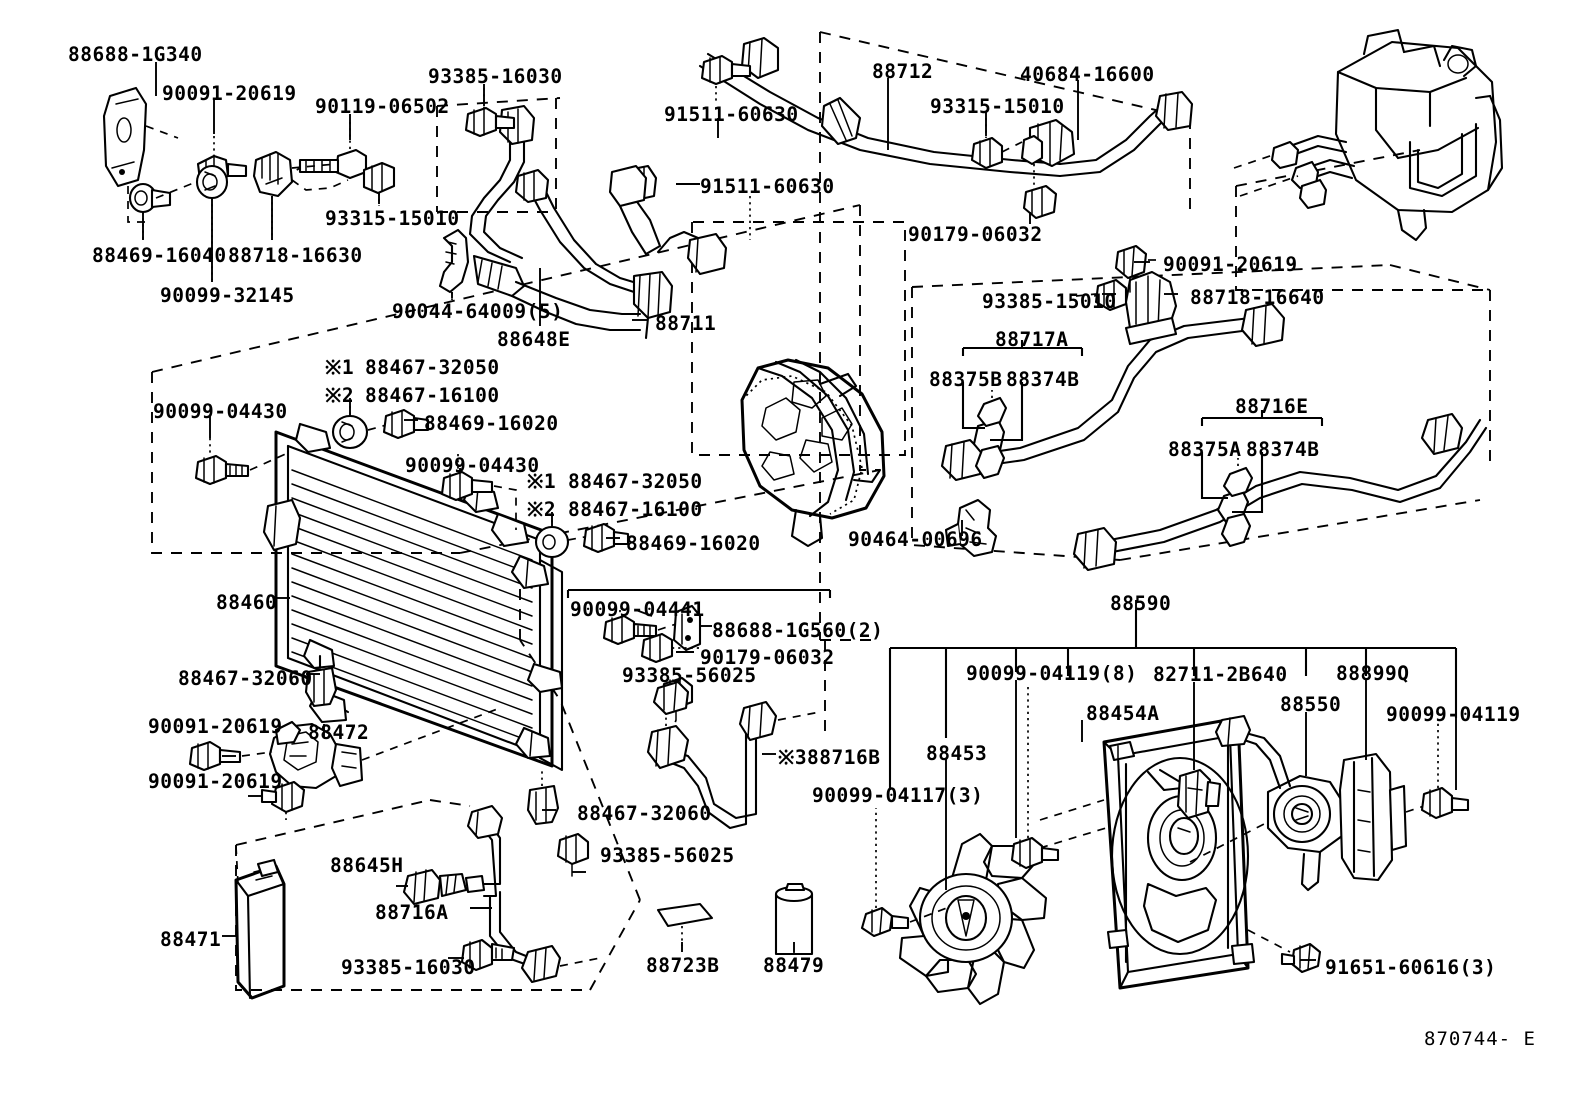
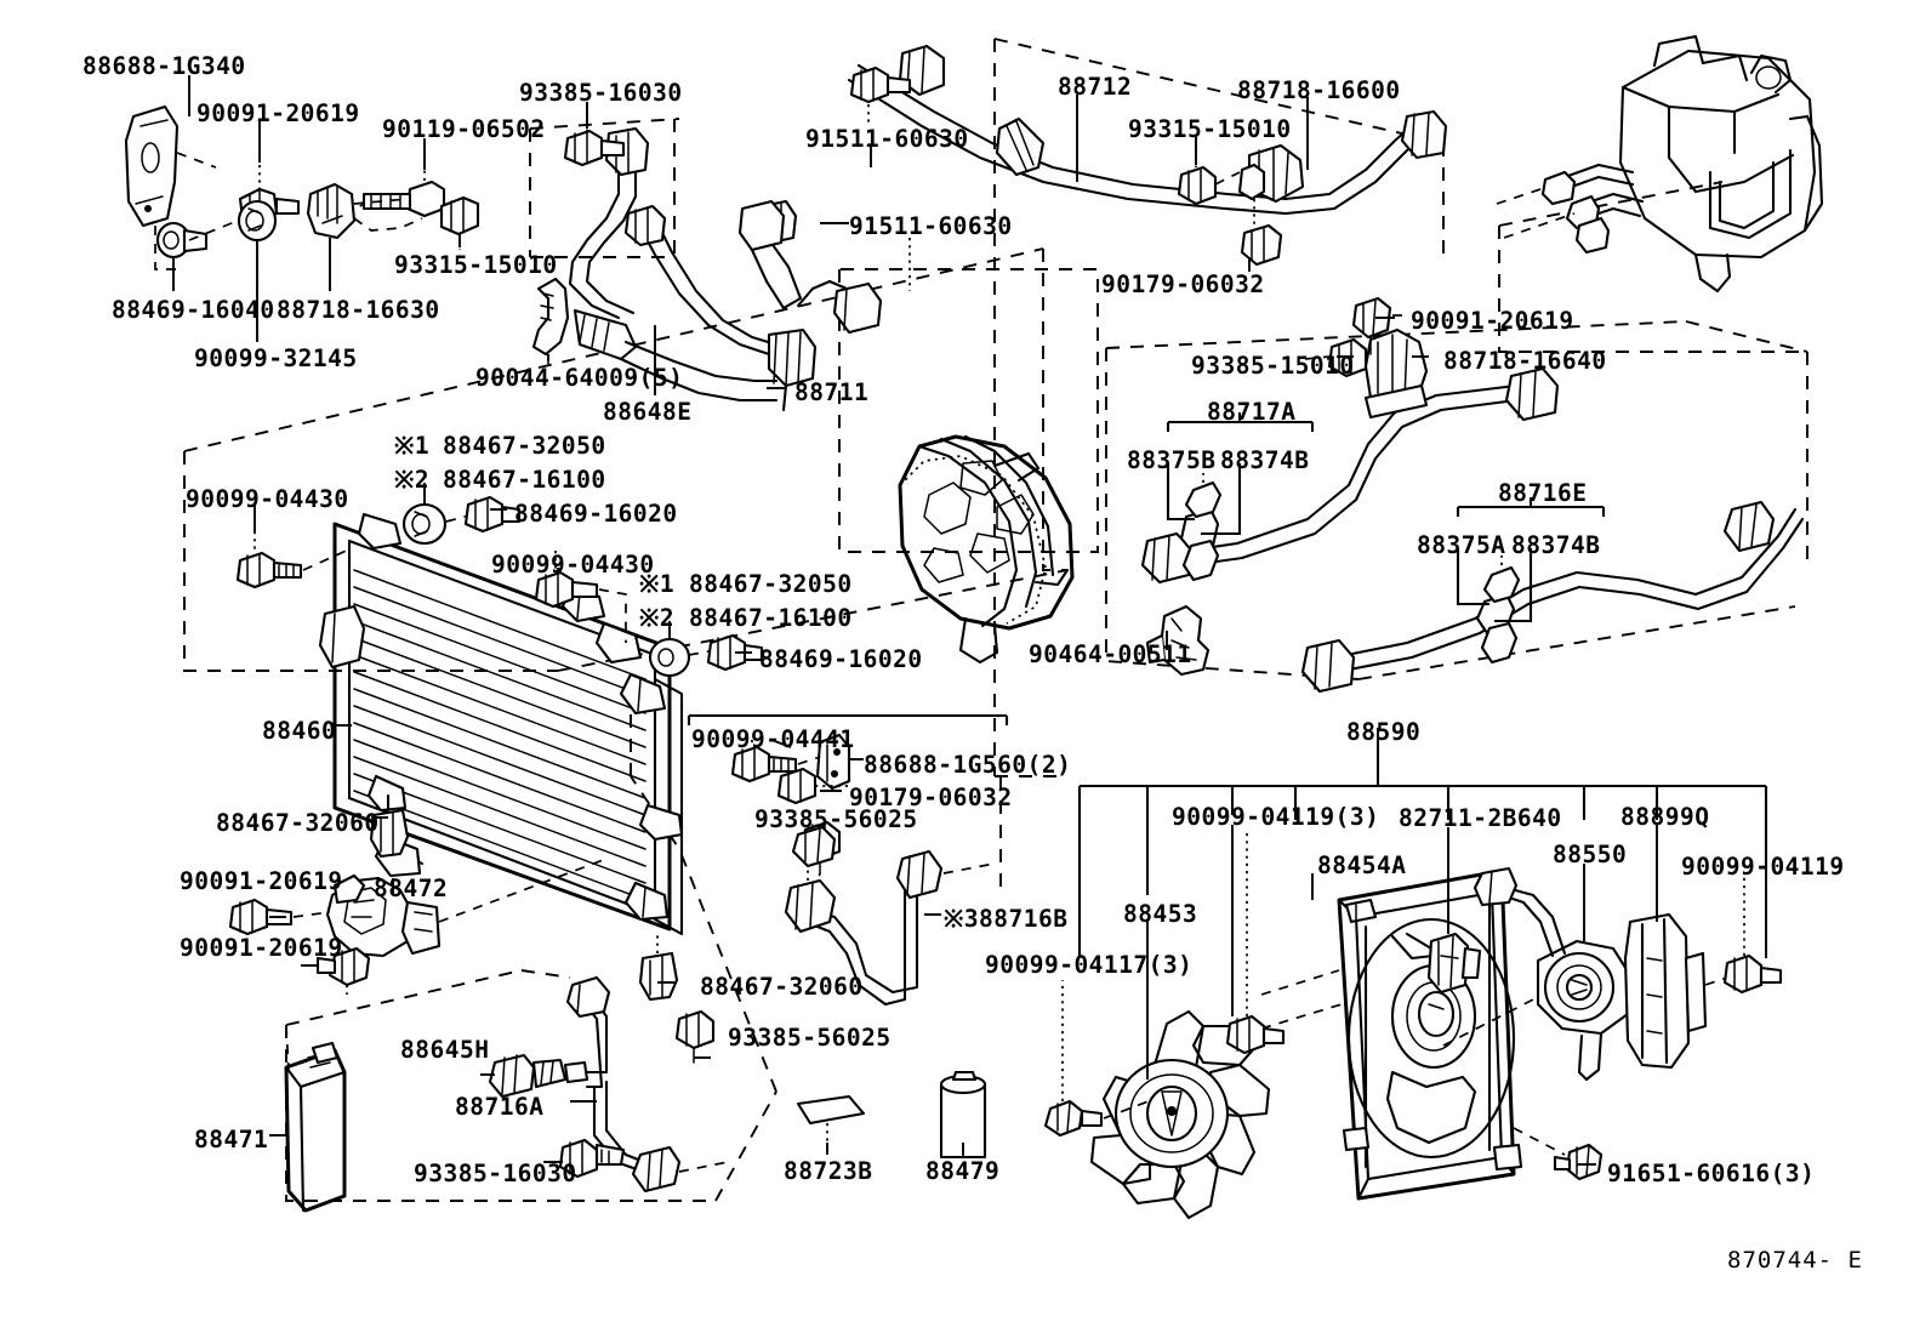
  88688-1G340
  90091-20619
  90119-06502
  93385-16030
  91511-60630
  88712
- 40684-16600
+ 88718-16600
  93315-15010
  91511-60630
  93315-15010
  88469-16040
  88718-16630
  90099-32145
  90044-64009(5)
  88648E
  88711
  90179-06032
  90091-20619
  93385-15010
  88718-16640
  ※1
  88467-32050
  ※2
  88467-16100
  88469-16020
  90099-04430
  90099-04430
  ※1
  88467-32050
  ※2
  88467-16100
  88469-16020
  88460
  90099-04441
  88688-1G560(2)
  90179-06032
  93385-56025
  88467-32060
  90091-20619
  88472
  90091-20619
  ※388716B
  88467-32060
  88645H
  93385-56025
  88716A
  88471
  93385-16030
  88723B
  88479
- 90464-00696
+ 90464-00511
  88375B
  88374B
  88717A
  88716E
  88375A
  88374B
  88590
- 90099-04119(8)
+ 90099-04119(3)
  82711-2B640
  88899Q
  88454A
  88550
  90099-04119
  88453
  90099-04117(3)
  91651-60616(3)
  870744- E
